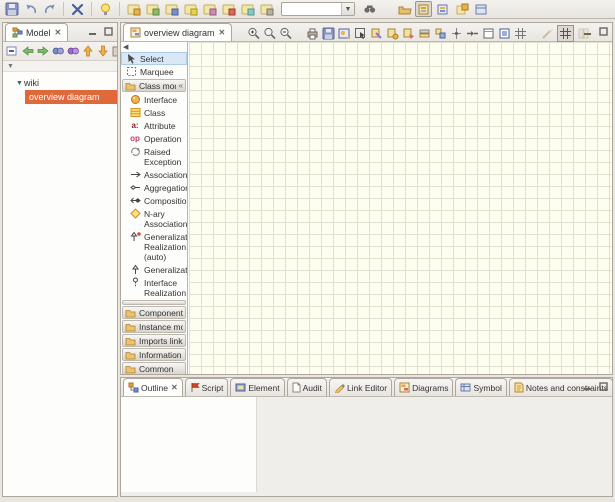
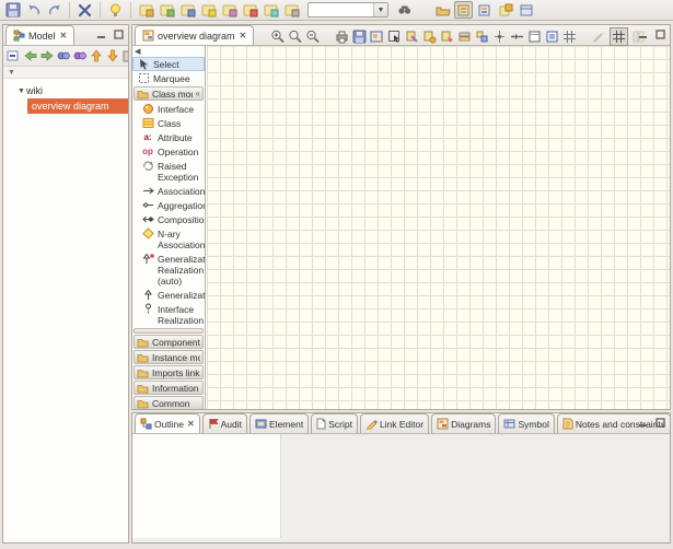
  Model
  ✕
  wiki
  overview diagram
  overview diagram
  ✕
  Select
  Marquee
  Class mo
  «
  Interface
  Class
  a:
  Attribute
  op
  Operation
  Raised Exception
  Association
  Aggregatio
  Compositio
  N-ary Association
  Generalizat Realization (auto)
  Generalizat
  Interface Realization
  Instance mo
  Imports link
  Common
  Outline
  ✕
- Script
+ Audit
  Element
- Audit
+ Script
  Link Editor
  Diagrams
  Symbol
  Notes and consaints
